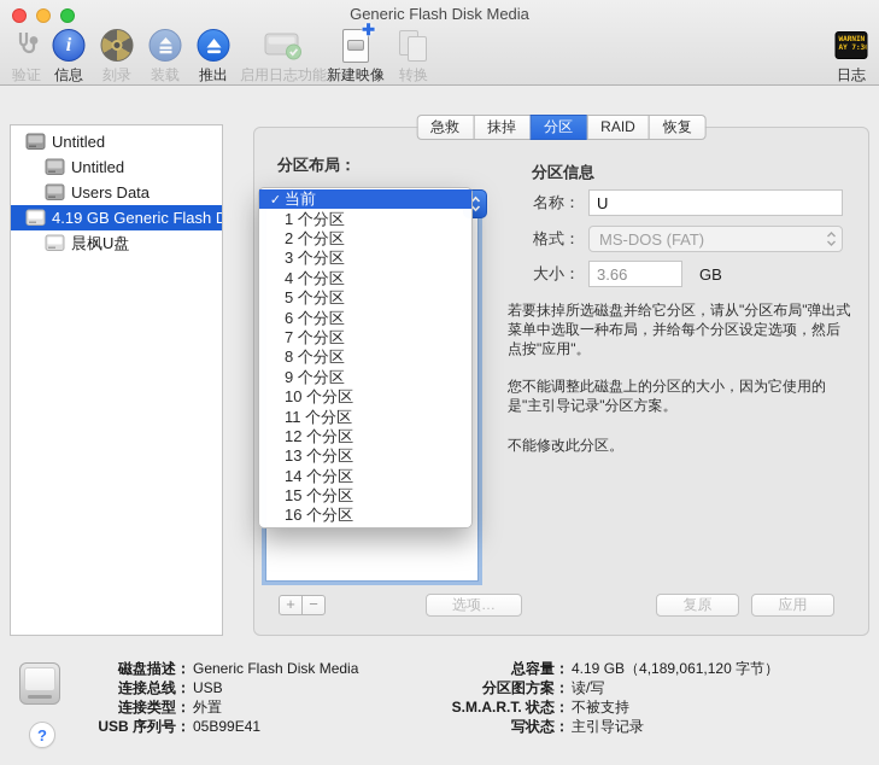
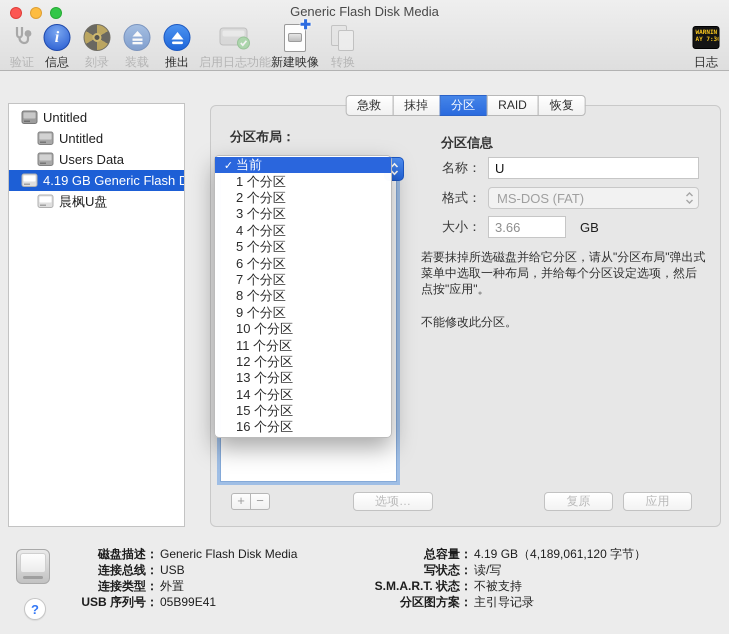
  Generic Flash Disk Media
  验证
  i
  信息
  刻录
  装载
  推出
  启用日志功能
  ✚
  新建映像
  转换
  日志
  Untitled
  Untitled
  Users Data
  4.19 GB Generic Flash D
  晨枫U盘
  急救
  抹掉
  分区
  RAID
  恢复
  分区布局：
  分区信息
  ✓
  当前
  1 个分区
  2 个分区
  3 个分区
  4 个分区
  5 个分区
  6 个分区
  7 个分区
  8 个分区
  9 个分区
  10 个分区
  11 个分区
  12 个分区
  13 个分区
  14 个分区
  15 个分区
  16 个分区
  +
  −
  选项…
  复原
  应用
  名称：
  U
  格式：
  MS-DOS (FAT)
  大小：
  3.66
  GB
  若要抹掉所选磁盘并给它分区，请从"分区布局"弹出式菜单中选取一种布局，并给每个分区设定选项，然后点按"应用"。
- 您不能调整此磁盘上的分区的大小，因为它使用的是"主引导记录"分区方案。
  不能修改此分区。
  ?
  磁盘描述： Generic Flash Disk Media
  连接总线： USB
  连接类型： 外置
  USB 序列号： 05B99E41
  总容量： 4.19 GB（4,189,061,120 字节）
- 分区图方案： 读/写
+ 写状态： 读/写
  S.M.A.R.T. 状态： 不被支持
- 写状态： 主引导记录
+ 分区图方案： 主引导记录
